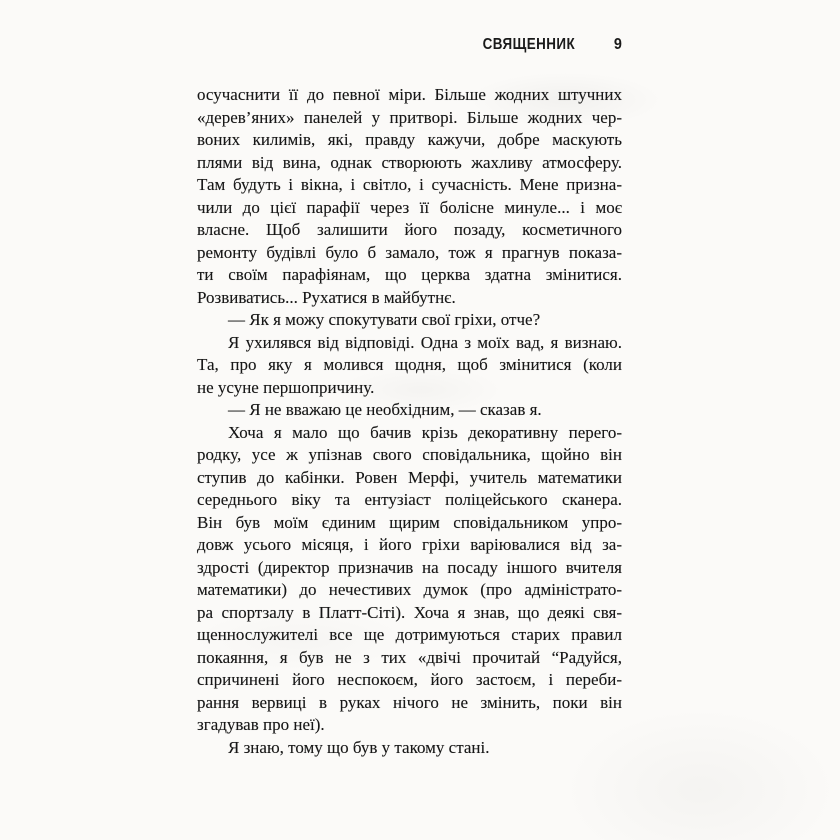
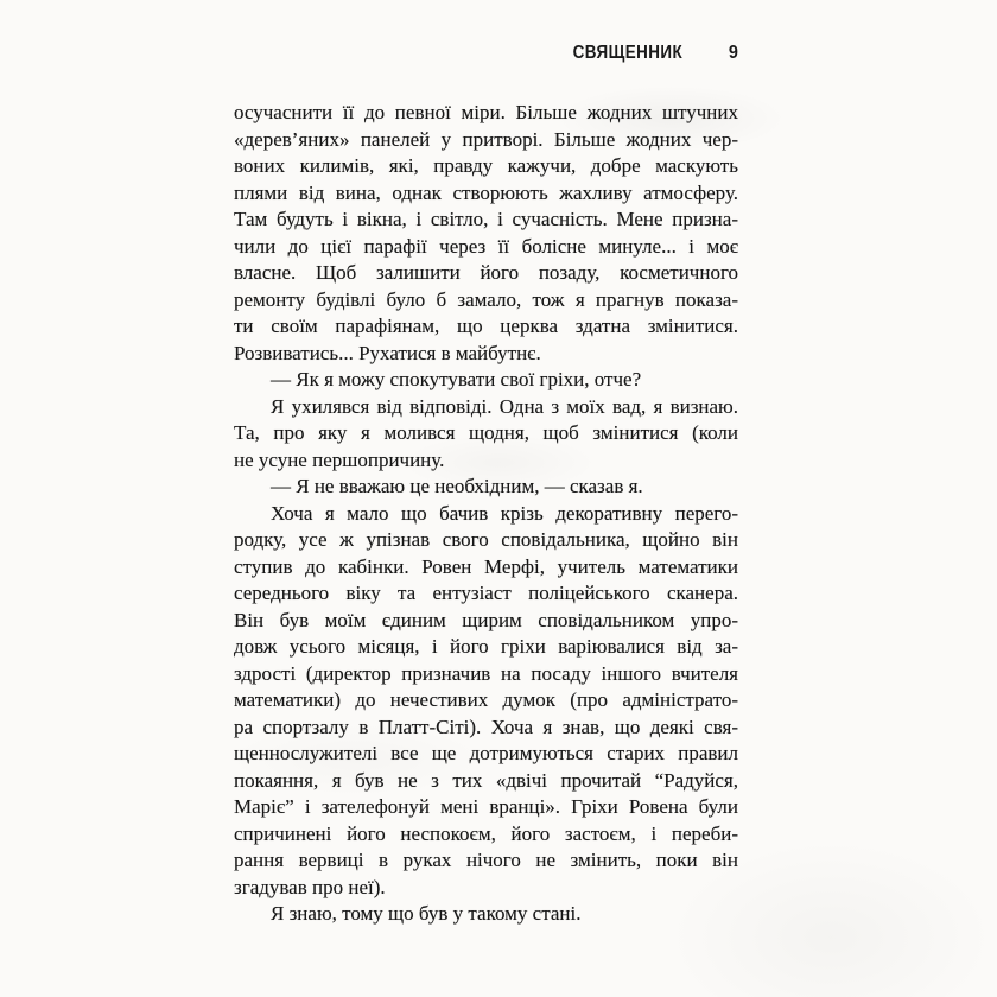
  СВЯЩЕННИК
  9
  осучаснити її до певної міри. Більше жодних штучних
  «дерев’яних» панелей у притворі. Більше жодних чер-
  воних килимів, які, правду кажучи, добре маскують
  плями від вина, однак створюють жахливу атмосферу.
  Там будуть і вікна, і світло, і сучасність. Мене призна-
  чили до цієї парафії через її болісне минуле... і моє
  власне. Щоб залишити його позаду, косметичного
  ремонту будівлі було б замало, тож я прагнув показа-
  ти своїм парафіянам, що церква здатна змінитися.
  Розвиватись... Рухатися в майбутнє.
  — Як я можу спокутувати свої гріхи, отче?
  Я ухилявся від відповіді. Одна з моїх вад, я визнаю.
  Та, про яку я молився щодня, щоб змінитися (коли
  не усуне першопричину.
  — Я не вважаю це необхідним, — сказав я.
  Хоча я мало що бачив крізь декоративну перего-
  родку, усе ж упізнав свого сповідальника, щойно він
  ступив до кабінки. Ровен Мерфі, учитель математики
  середнього віку та ентузіаст поліцейського сканера.
  Він був моїм єдиним щирим сповідальником упро-
  довж усього місяця, і його гріхи варіювалися від за-
  здрості (директор призначив на посаду іншого вчителя
  математики) до нечестивих думок (про адміністрато-
  ра спортзалу в Платт-Сіті). Хоча я знав, що деякі свя-
  щеннослужителі все ще дотримуються старих правил
  покаяння, я був не з тих «двічі прочитай “Радуйся,
+ Маріє” і зателефонуй мені вранці». Гріхи Ровена були
  спричинені його неспокоєм, його застоєм, і переби-
  рання вервиці в руках нічого не змінить, поки він
  згадував про неї).
  Я знаю, тому що був у такому стані.
